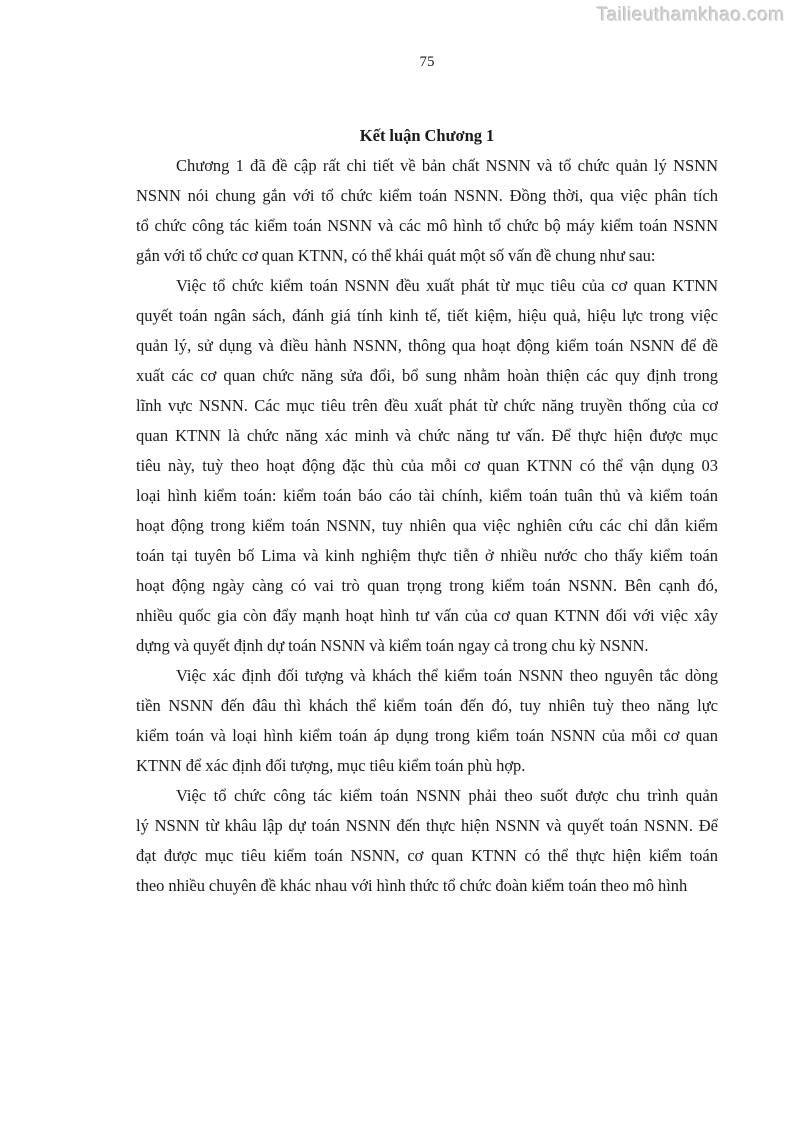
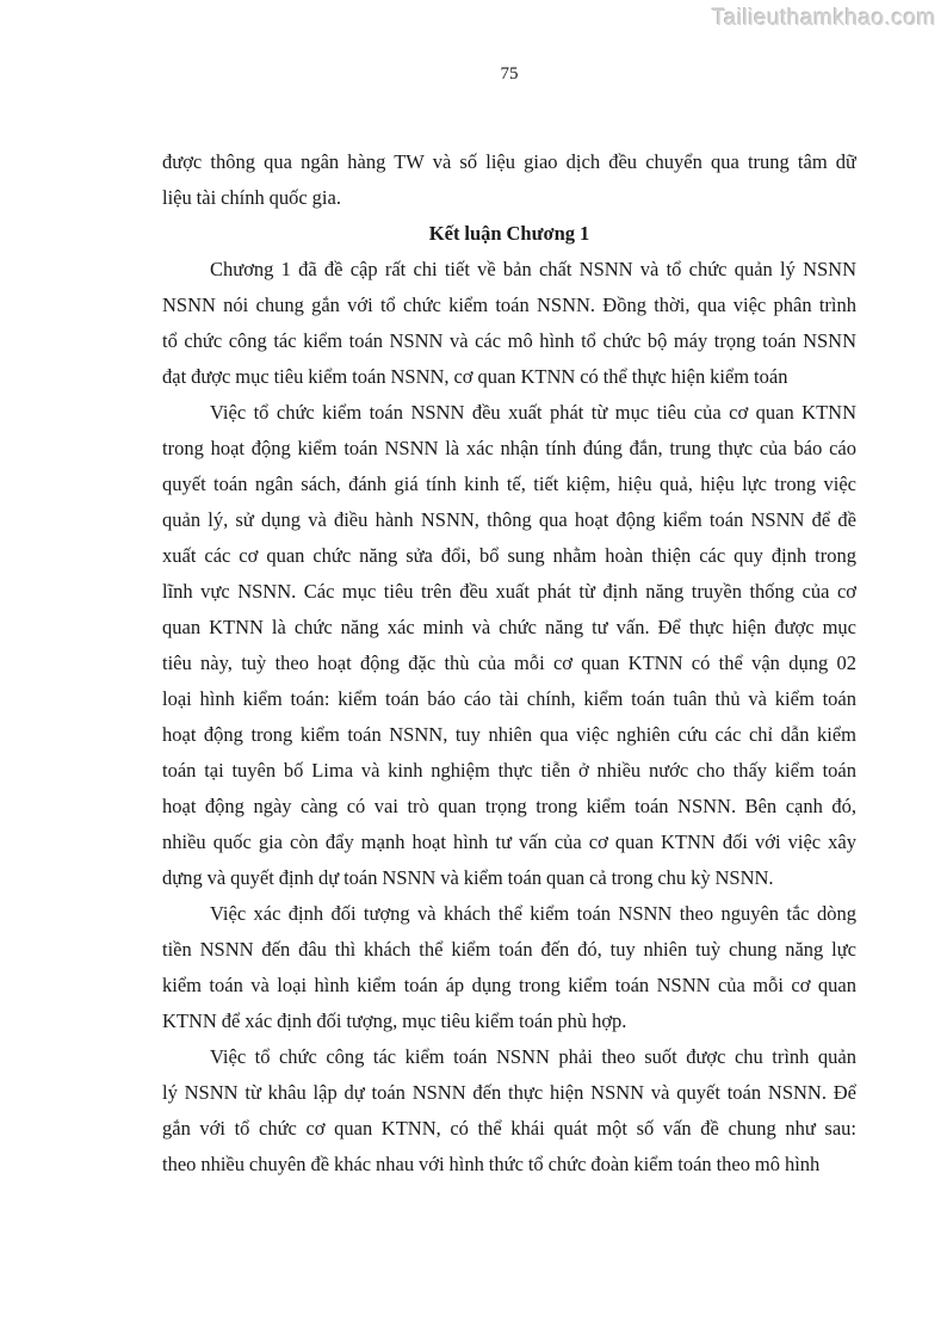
  Tailieuthamkhao.com
  75
+ được thông qua ngân hàng TW và số liệu giao dịch đều chuyển qua trung tâm dữ
+ liệu tài chính quốc gia.
  Kết luận Chương 1
  Chương 1 đã đề cập rất chi tiết về bản chất NSNN và tổ chức quản lý NSNN
- NSNN nói chung gắn với tổ chức kiểm toán NSNN. Đồng thời, qua việc phân tích
+ NSNN nói chung gắn với tổ chức kiểm toán NSNN. Đồng thời, qua việc phân trình
- tổ chức công tác kiểm toán NSNN và các mô hình tổ chức bộ máy kiểm toán NSNN
+ tổ chức công tác kiểm toán NSNN và các mô hình tổ chức bộ máy trọng toán NSNN
- gắn với tổ chức cơ quan KTNN, có thể khái quát một số vấn đề chung như sau:
+ đạt được mục tiêu kiểm toán NSNN, cơ quan KTNN có thể thực hiện kiểm toán
  Việc tổ chức kiểm toán NSNN đều xuất phát từ mục tiêu của cơ quan KTNN
+ trong hoạt động kiểm toán NSNN là xác nhận tính đúng đắn, trung thực của báo cáo
  quyết toán ngân sách, đánh giá tính kinh tế, tiết kiệm, hiệu quả, hiệu lực trong việc
  quản lý, sử dụng và điều hành NSNN, thông qua hoạt động kiểm toán NSNN để đề
  xuất các cơ quan chức năng sửa đổi, bổ sung nhằm hoàn thiện các quy định trong
- lĩnh vực NSNN. Các mục tiêu trên đều xuất phát từ chức năng truyền thống của cơ
+ lĩnh vực NSNN. Các mục tiêu trên đều xuất phát từ định năng truyền thống của cơ
  quan KTNN là chức năng xác minh và chức năng tư vấn. Để thực hiện được mục
- tiêu này, tuỳ theo hoạt động đặc thù của mỗi cơ quan KTNN có thể vận dụng 03
+ tiêu này, tuỳ theo hoạt động đặc thù của mỗi cơ quan KTNN có thể vận dụng 02
  loại hình kiểm toán: kiểm toán báo cáo tài chính, kiểm toán tuân thủ và kiểm toán
  hoạt động trong kiểm toán NSNN, tuy nhiên qua việc nghiên cứu các chỉ dẫn kiểm
  toán tại tuyên bố Lima và kinh nghiệm thực tiễn ở nhiều nước cho thấy kiểm toán
  hoạt động ngày càng có vai trò quan trọng trong kiểm toán NSNN. Bên cạnh đó,
  nhiều quốc gia còn đẩy mạnh hoạt hình tư vấn của cơ quan KTNN đối với việc xây
- dựng và quyết định dự toán NSNN và kiểm toán ngay cả trong chu kỳ NSNN.
+ dựng và quyết định dự toán NSNN và kiểm toán quan cả trong chu kỳ NSNN.
  Việc xác định đối tượng và khách thể kiểm toán NSNN theo nguyên tắc dòng
- tiền NSNN đến đâu thì khách thể kiểm toán đến đó, tuy nhiên tuỳ theo năng lực
+ tiền NSNN đến đâu thì khách thể kiểm toán đến đó, tuy nhiên tuỳ chung năng lực
  kiểm toán và loại hình kiểm toán áp dụng trong kiểm toán NSNN của mỗi cơ quan
  KTNN để xác định đối tượng, mục tiêu kiểm toán phù hợp.
  Việc tổ chức công tác kiểm toán NSNN phải theo suốt được chu trình quản
  lý NSNN từ khâu lập dự toán NSNN đến thực hiện NSNN và quyết toán NSNN. Để
- đạt được mục tiêu kiểm toán NSNN, cơ quan KTNN có thể thực hiện kiểm toán
+ gắn với tổ chức cơ quan KTNN, có thể khái quát một số vấn đề chung như sau:
  theo nhiều chuyên đề khác nhau với hình thức tổ chức đoàn kiểm toán theo mô hình
